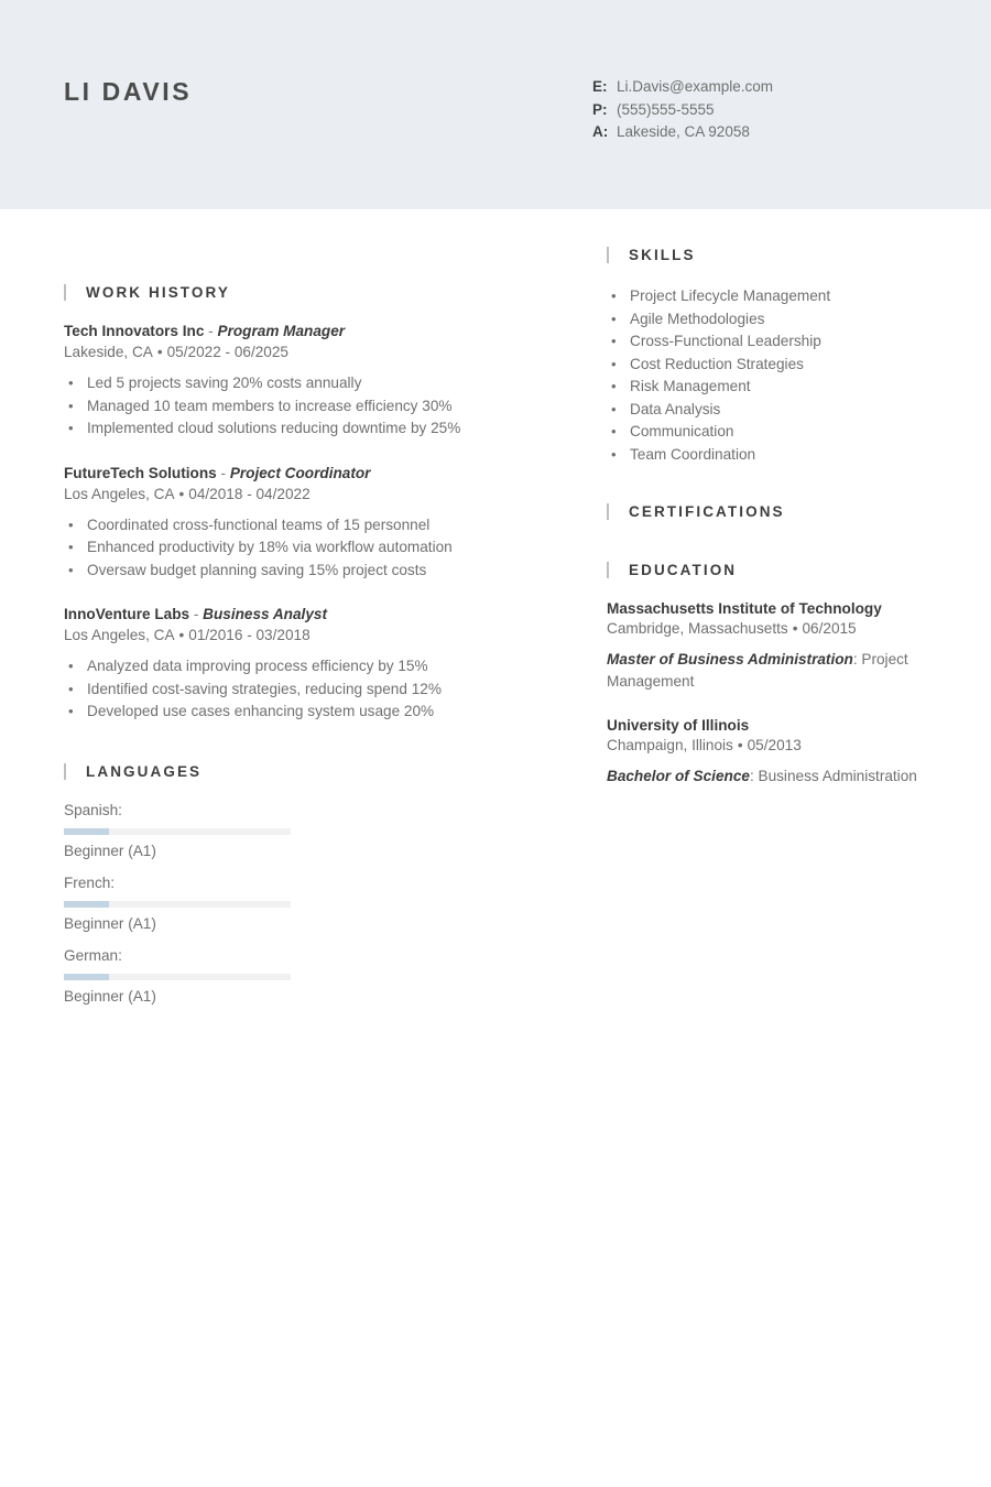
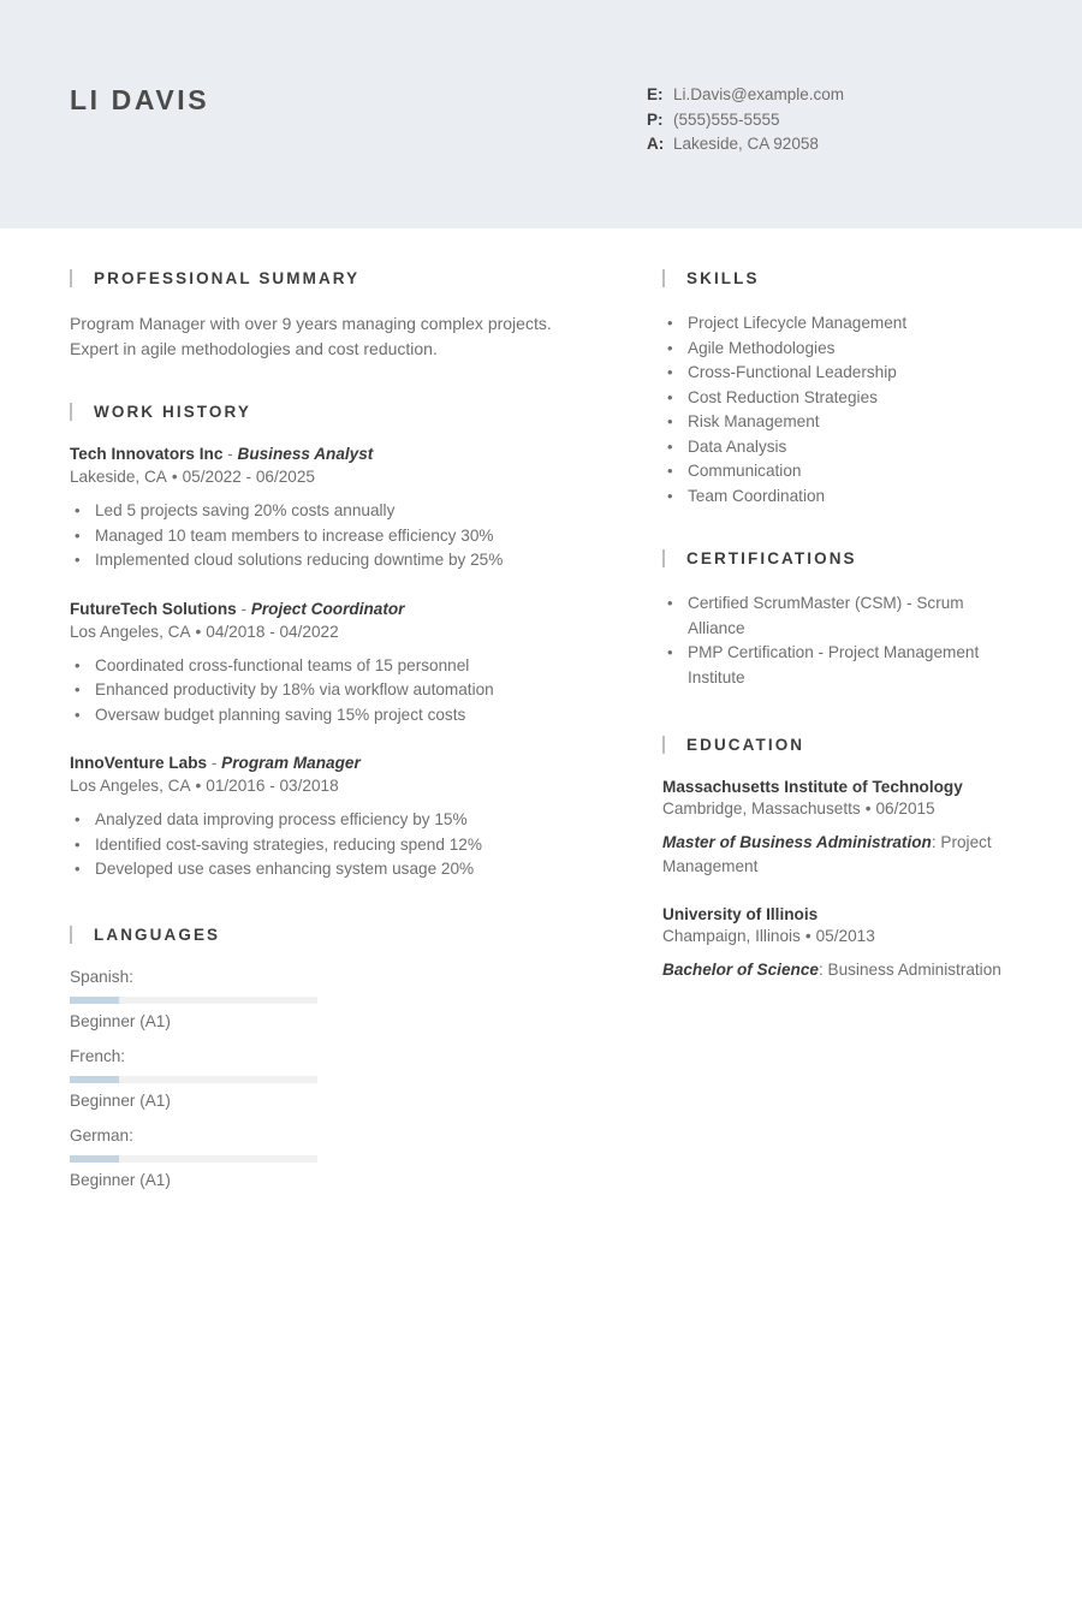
  LI DAVIS
  E:
  Li.Davis@example.com
  P:
  (555)555-5555
  A:
  Lakeside, CA 92058
+ PROFESSIONAL SUMMARY
+ Program Manager with over 9 years managing complex projects. Expert in agile methodologies and cost reduction.
  WORK HISTORY
- Tech Innovators Inc - Program Manager
+ Tech Innovators Inc - Business Analyst
  Lakeside, CA • 05/2022 - 06/2025
  Led 5 projects saving 20% costs annually
  Managed 10 team members to increase efficiency 30%
  Implemented cloud solutions reducing downtime by 25%
  FutureTech Solutions - Project Coordinator
  Los Angeles, CA • 04/2018 - 04/2022
  Coordinated cross-functional teams of 15 personnel
  Enhanced productivity by 18% via workflow automation
  Oversaw budget planning saving 15% project costs
- InnoVenture Labs - Business Analyst
+ InnoVenture Labs - Program Manager
  Los Angeles, CA • 01/2016 - 03/2018
  Analyzed data improving process efficiency by 15%
  Identified cost-saving strategies, reducing spend 12%
  Developed use cases enhancing system usage 20%
  LANGUAGES
  Spanish:
  Beginner (A1)
  French:
  Beginner (A1)
  German:
  Beginner (A1)
  SKILLS
  Project Lifecycle Management
  Agile Methodologies
  Cross-Functional Leadership
  Cost Reduction Strategies
  Risk Management
  Data Analysis
  Communication
  Team Coordination
  CERTIFICATIONS
+ Certified ScrumMaster (CSM) - Scrum Alliance
+ PMP Certification - Project Management Institute
  EDUCATION
  Massachusetts Institute of Technology
  Cambridge, Massachusetts • 06/2015
  Master of Business Administration: Project Management
  University of Illinois
  Champaign, Illinois • 05/2013
  Bachelor of Science: Business Administration
